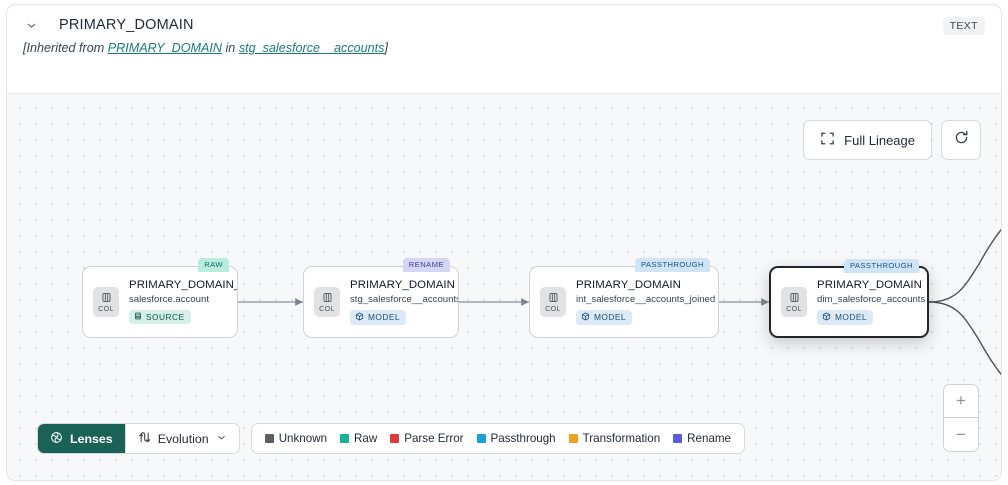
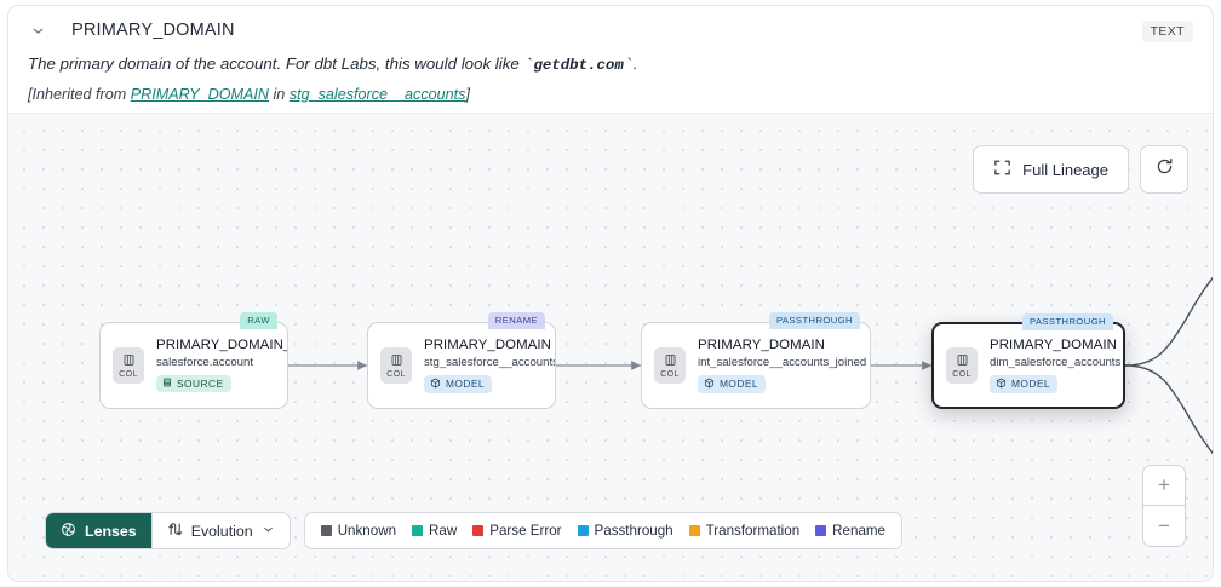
  PRIMARY_DOMAIN
  TEXT
+ The primary domain of the account. For dbt Labs, this would look like `getdbt.com`.
  [Inherited from PRIMARY_DOMAIN in stg_salesforce__accounts]
  Full Lineage
  +
  −
  RAW
  COL
  PRIMARY_DOMAIN
  salesforce.account
  SOURCE
  RENAME
  COL
  PRIMARY_DOMAIN
  stg_salesforce__account
  MODEL
  PASSTHROUGH
  COL
  PRIMARY_DOMAIN
  int_salesforce__accounts_joined
  MODEL
  PASSTHROUGH
  COL
  PRIMARY_DOMAIN
  dim_salesforce_accounts
  MODEL
  Lenses
  Evolution
  Unknown
  Raw
  Parse Error
  Passthrough
  Transformation
  Rename
